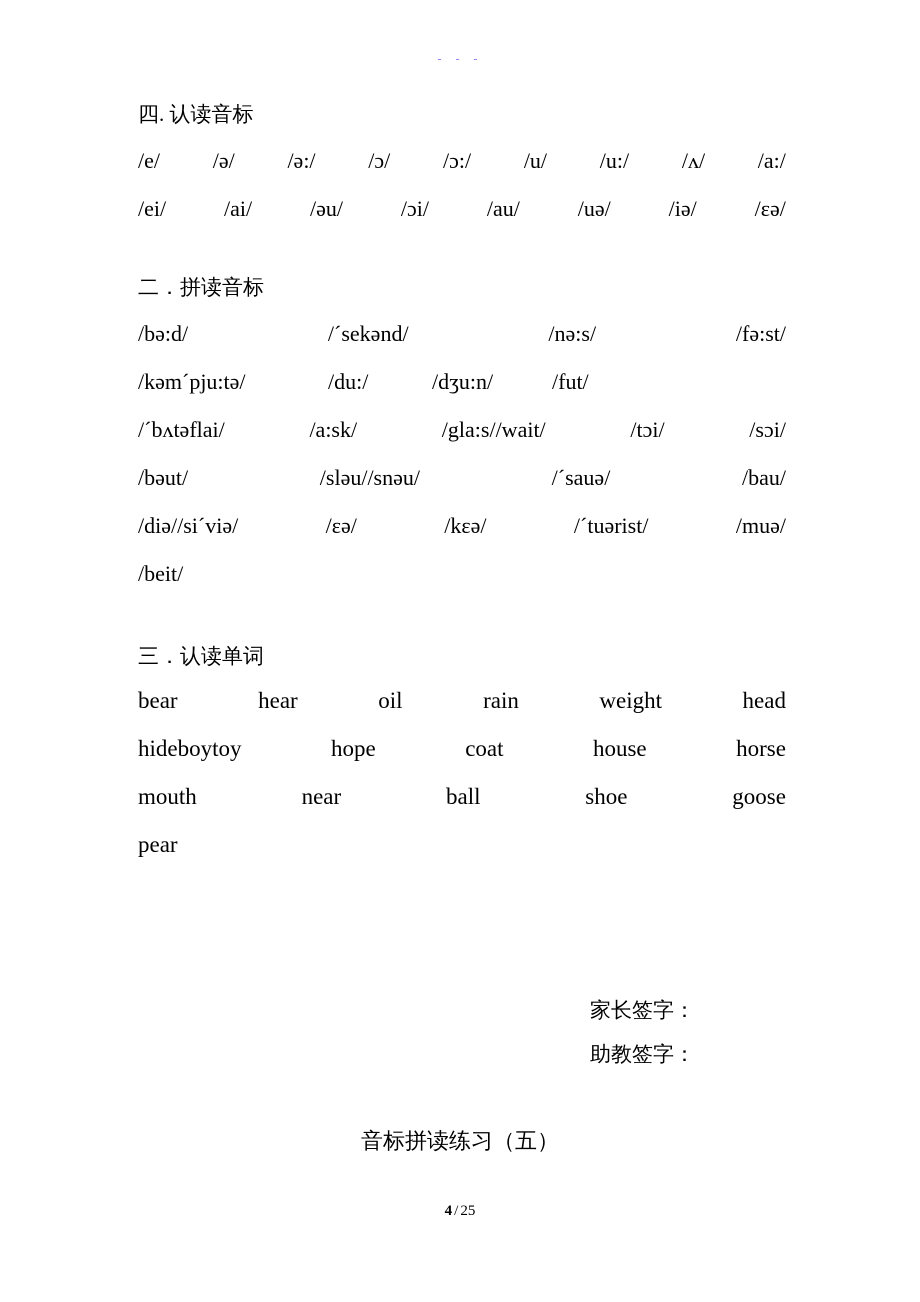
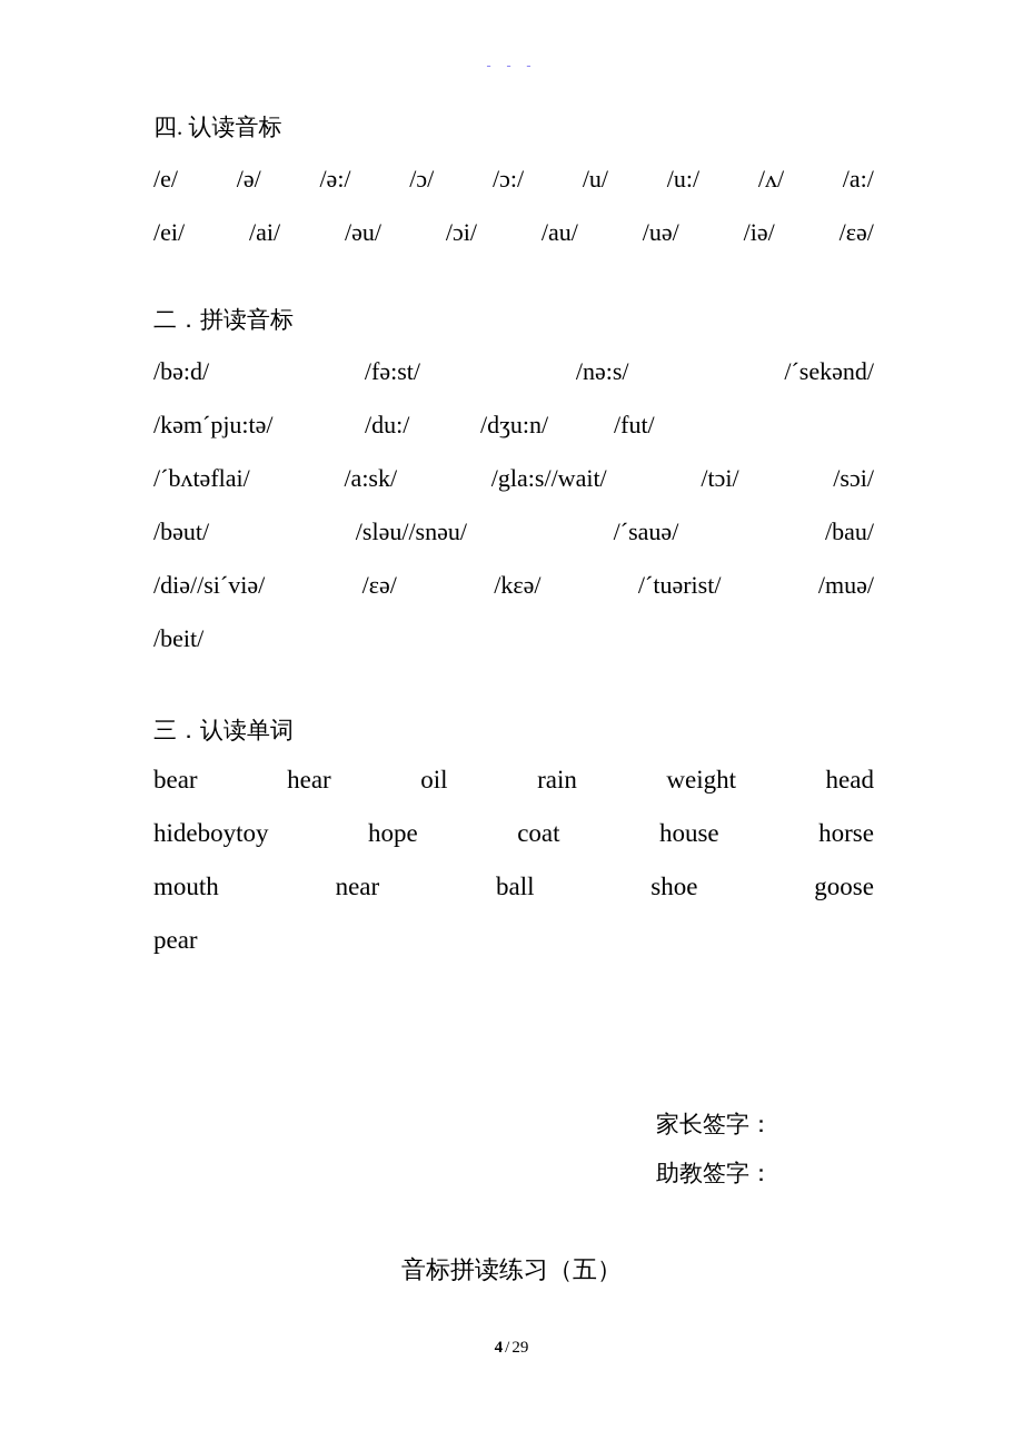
  - - -
  四. 认读音标
  /e/
  /ə/
  /ə:/
  /ɔ/
  /ɔ:/
  /u/
  /u:/
  /ʌ/
  /a:/
  /ei/
  /ai/
  /əu/
  /ɔi/
  /au/
  /uə/
  /iə/
  /ɛə/
  二．拼读音标
  /bə:d/
- /´sekənd/
+ /fə:st/
  /nə:s/
- /fə:st/
+ /´sekənd/
  /kəm´pju:tə/
  /du:/
  /dʒu:n/
  /fut/
  /´bʌtəflai/
  /a:sk/
  /gla:s//wait/
  /tɔi/
  /sɔi/
  /bəut/
  /sləu//snəu/
  /´sauə/
  /bau/
  /diə//si´viə/
  /ɛə/
  /kɛə/
  /´tuərist/
  /muə/
  /beit/
  三．认读单词
  bear
  hear
  oil
  rain
  weight
  head
  hideboytoy
  hope
  coat
  house
  horse
  mouth
  near
  ball
  shoe
  goose
  pear
  家长签字：
  助教签字：
  音标拼读练习（五）
- 4 / 25
+ 4 / 29
